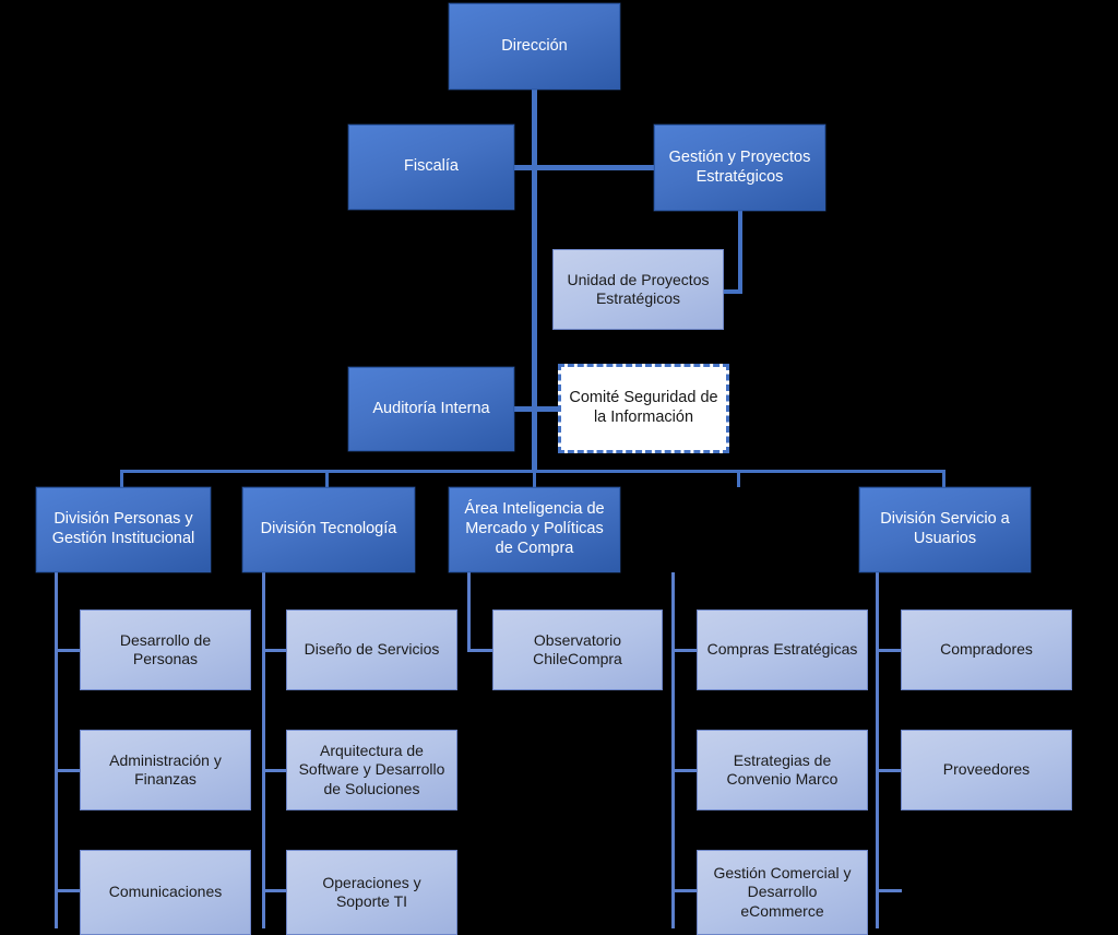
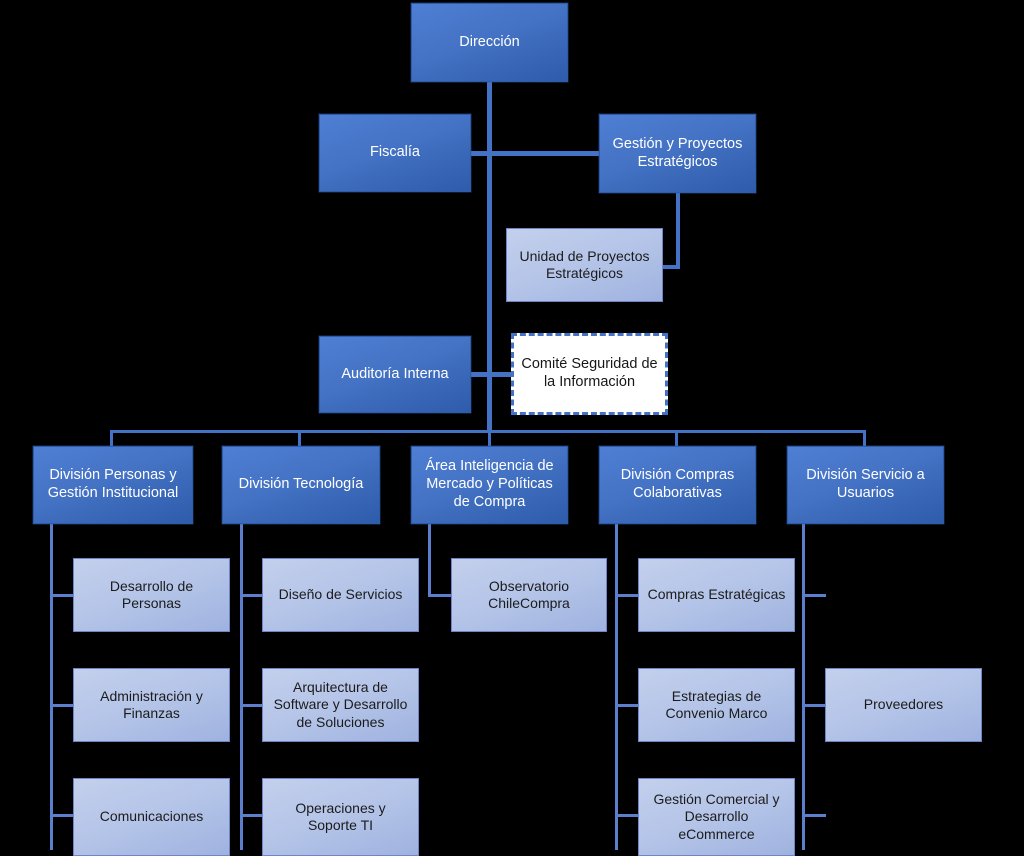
  Dirección
  Fiscalía
  Gestión y Proyectos
  Estratégicos
  Unidad de Proyectos
  Estratégicos
  Auditoría Interna
  Comité Seguridad de
  la Información
  División Personas y
  Gestión Institucional
  División Tecnología
  Área Inteligencia de
  Mercado y Políticas
  de Compra
+ División Compras
+ Colaborativas
  División Servicio a
  Usuarios
  Desarrollo de
  Personas
  Diseño de Servicios
  Observatorio
  ChileCompra
  Compras Estratégicas
- Compradores
  Administración y
  Finanzas
  Arquitectura de
  Software y Desarrollo
  de Soluciones
  Estrategias de
  Convenio Marco
  Proveedores
  Comunicaciones
  Operaciones y
  Soporte TI
  Gestión Comercial y
  Desarrollo
  eCommerce
